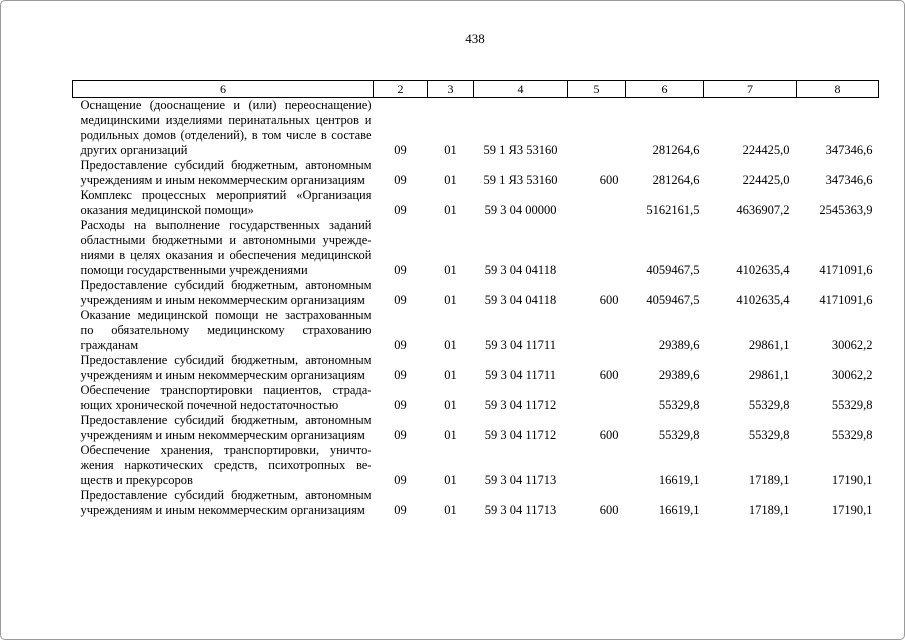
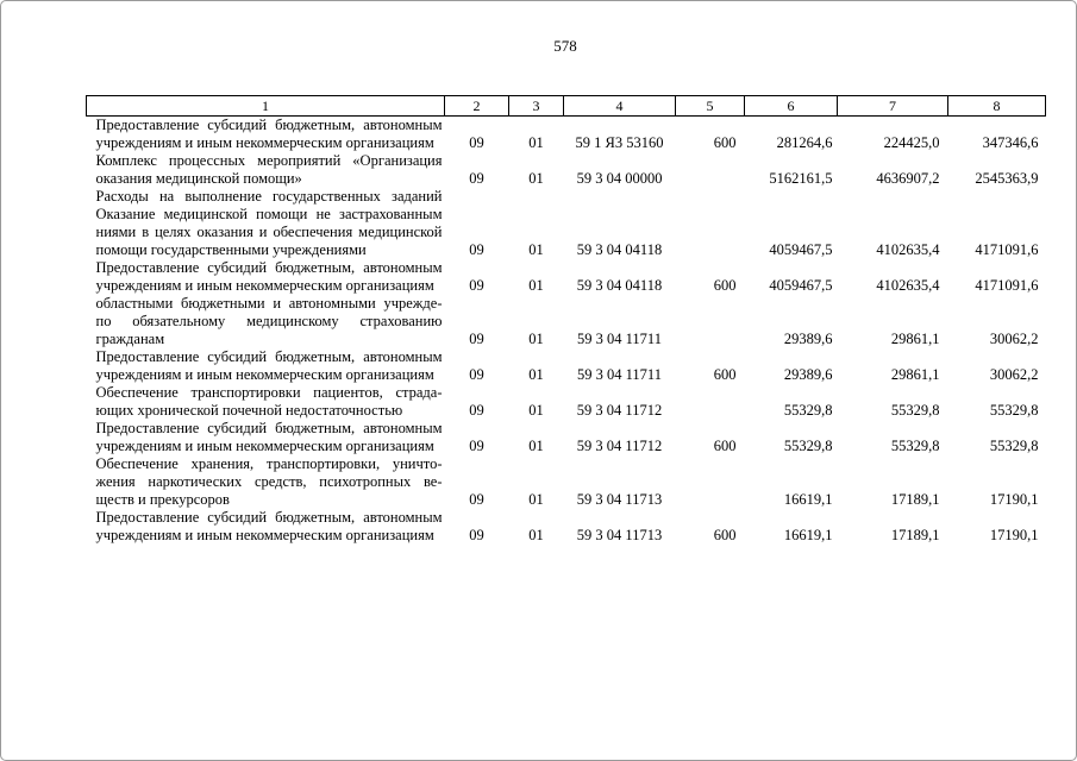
- 438
+ 578
- 6	2	3	4	5	6	7	8
+ 1	2	3	4	5	6	7	8
- Оснащение (дооснащение и (или) переоснащение)медицинскими изделиями перинатальных центров иродильных домов (отделений), в том числе в составедругих организаций	09	01	59 1 Я3 53160		281264,6	224425,0	347346,6
  Предоставление субсидий бюджетным, автономнымучреждениям и иным некоммерческим организациям	09	01	59 1 Я3 53160	600	281264,6	224425,0	347346,6
  Комплекс процессных мероприятий «Организацияоказания медицинской помощи»	09	01	59 3 04 00000		5162161,5	4636907,2	2545363,9
- Расходы на выполнение государственных заданийобластными бюджетными и автономными учрежде-ниями в целях оказания и обеспечения медицинскойпомощи государственными учреждениями	09	01	59 3 04 04118		4059467,5	4102635,4	4171091,6
+ Расходы на выполнение государственных заданийОказание медицинской помощи не застрахованнымниями в целях оказания и обеспечения медицинскойпомощи государственными учреждениями	09	01	59 3 04 04118		4059467,5	4102635,4	4171091,6
  Предоставление субсидий бюджетным, автономнымучреждениям и иным некоммерческим организациям	09	01	59 3 04 04118	600	4059467,5	4102635,4	4171091,6
- Оказание медицинской помощи не застрахованнымпо обязательному медицинскому страхованиюгражданам	09	01	59 3 04 11711		29389,6	29861,1	30062,2
+ областными бюджетными и автономными учрежде-по обязательному медицинскому страхованиюгражданам	09	01	59 3 04 11711		29389,6	29861,1	30062,2
  Предоставление субсидий бюджетным, автономнымучреждениям и иным некоммерческим организациям	09	01	59 3 04 11711	600	29389,6	29861,1	30062,2
  Обеспечение транспортировки пациентов, страда-ющих хронической почечной недостаточностью	09	01	59 3 04 11712		55329,8	55329,8	55329,8
  Предоставление субсидий бюджетным, автономнымучреждениям и иным некоммерческим организациям	09	01	59 3 04 11712	600	55329,8	55329,8	55329,8
  Обеспечение хранения, транспортировки, уничто-жения наркотических средств, психотропных ве-ществ и прекурсоров	09	01	59 3 04 11713		16619,1	17189,1	17190,1
  Предоставление субсидий бюджетным, автономнымучреждениям и иным некоммерческим организациям	09	01	59 3 04 11713	600	16619,1	17189,1	17190,1
